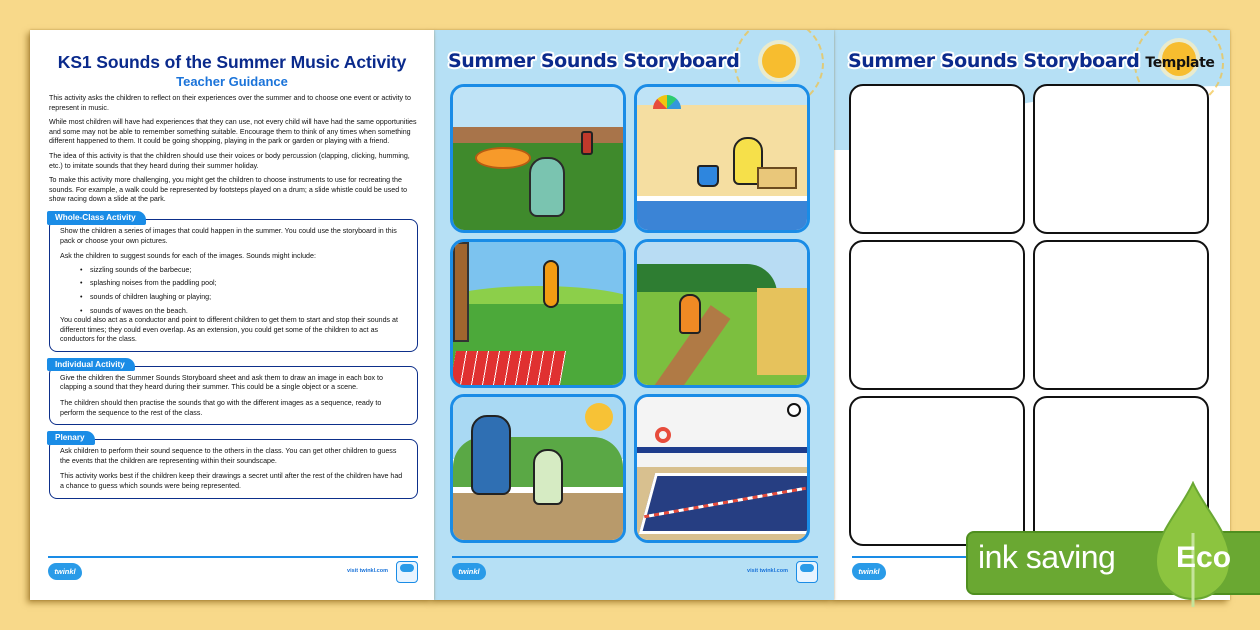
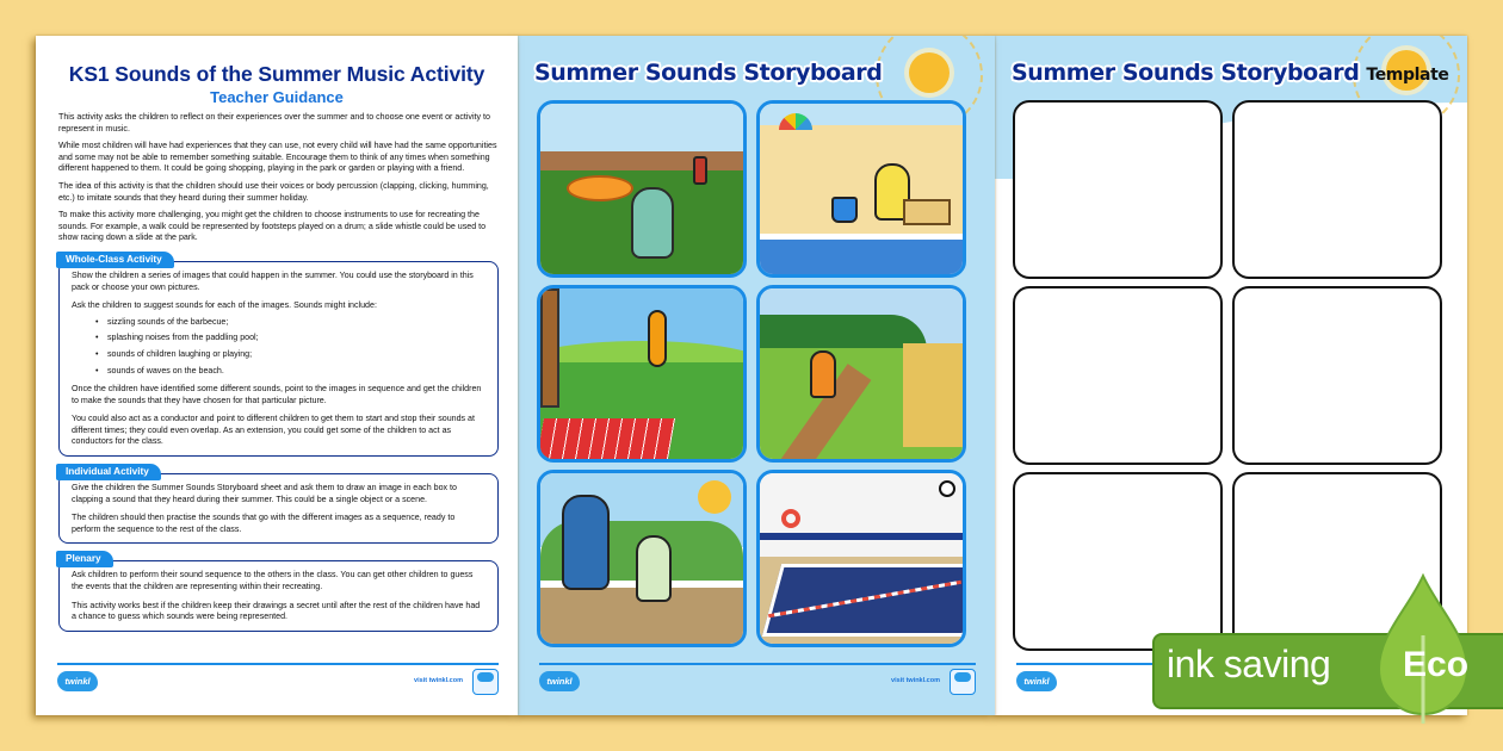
  KS1 Sounds of the Summer Music Activity
  Teacher Guidance
  This activity asks the children to reflect on their experiences over the summer and to choose one event or activity to represent in music.
  While most children will have had experiences that they can use, not every child will have had the same opportunities and some may not be able to remember something suitable. Encourage them to think of any times when something different happened to them. It could be going shopping, playing in the park or garden or playing with a friend.
  The idea of this activity is that the children should use their voices or body percussion (clapping, clicking, humming, etc.) to imitate sounds that they heard during their summer holiday.
  To make this activity more challenging, you might get the children to choose instruments to use for recreating the sounds. For example, a walk could be represented by footsteps played on a drum; a slide whistle could be used to show racing down a slide at the park.
  Whole-Class Activity
  Show the children a series of images that could happen in the summer. You could use the storyboard in this pack or choose your own pictures.
  Ask the children to suggest sounds for each of the images. Sounds might include:
  sizzling sounds of the barbecue;
  splashing noises from the paddling pool;
  sounds of children laughing or playing;
  sounds of waves on the beach.
+ Once the children have identified some different sounds, point to the images in sequence and get the children to make the sounds that they have chosen for that particular picture.
  You could also act as a conductor and point to different children to get them to start and stop their sounds at different times; they could even overlap. As an extension, you could get some of the children to act as conductors for the class.
  Individual Activity
  Give the children the Summer Sounds Storyboard sheet and ask them to draw an image in each box to clapping a sound that they heard during their summer. This could be a single object or a scene.
  The children should then practise the sounds that go with the different images as a sequence, ready to perform the sequence to the rest of the class.
  Plenary
- Ask children to perform their sound sequence to the others in the class. You can get other children to guess the events that the children are representing within their soundscape.
+ Ask children to perform their sound sequence to the others in the class. You can get other children to guess the events that the children are representing within their recreating.
  This activity works best if the children keep their drawings a secret until after the rest of the children have had a chance to guess which sounds were being represented.
  twinkl
  Summer Sounds Storyboard
  twinkl
  Summer Sounds Storyboard Template
  twinkl
  ink saving
  Eco
